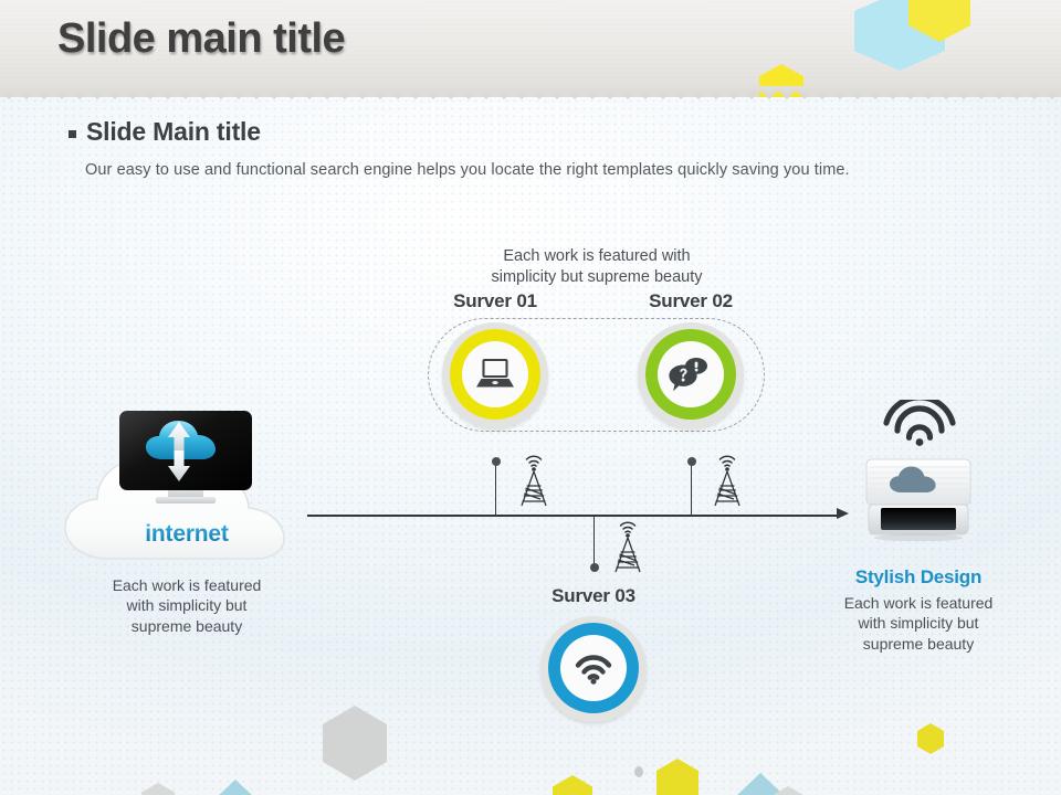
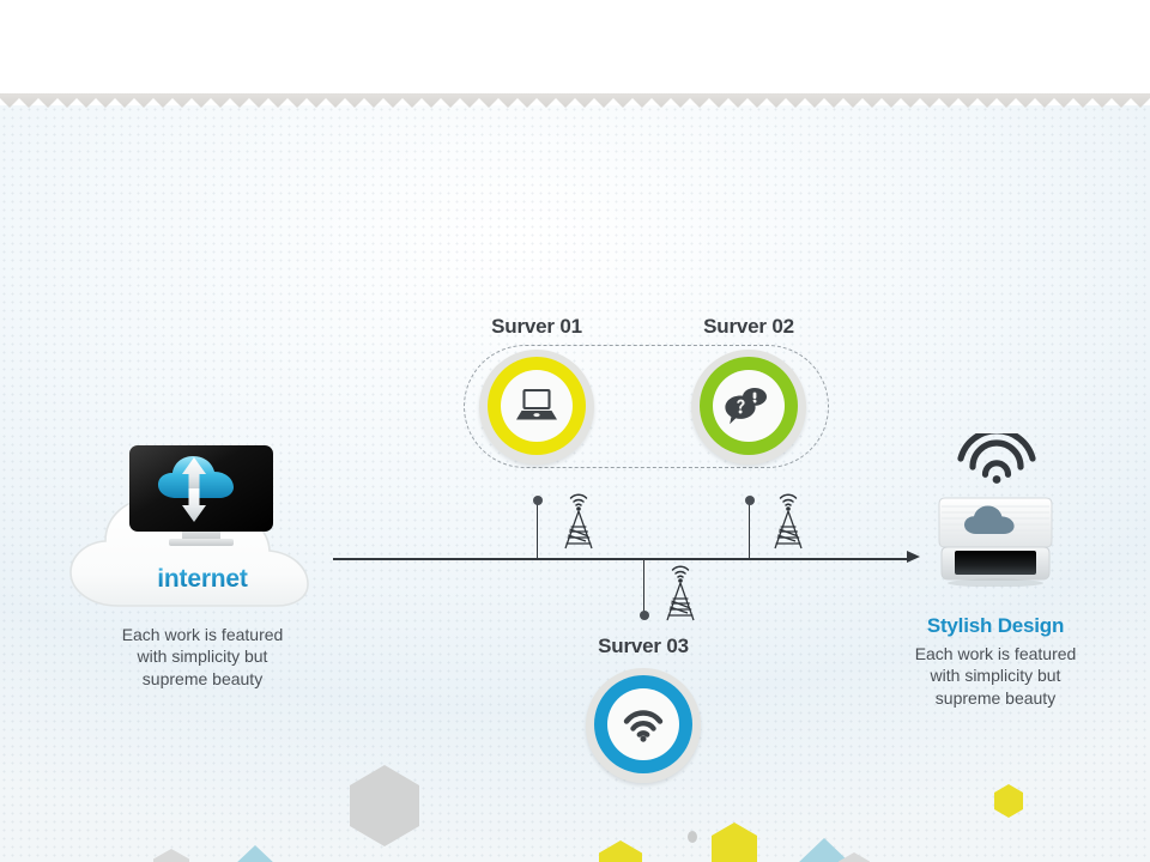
- Slide main title
- Slide Main title
- Our easy to use and functional search engine helps you locate the right templates quickly saving you time.
- Each work is featured with
- simplicity but supreme beauty
  Surver 01
  Surver 02
  internet
  Each work is featured
  with simplicity but
  supreme beauty
  Surver 03
  Stylish Design
  Each work is featured
  with simplicity but
  supreme beauty
